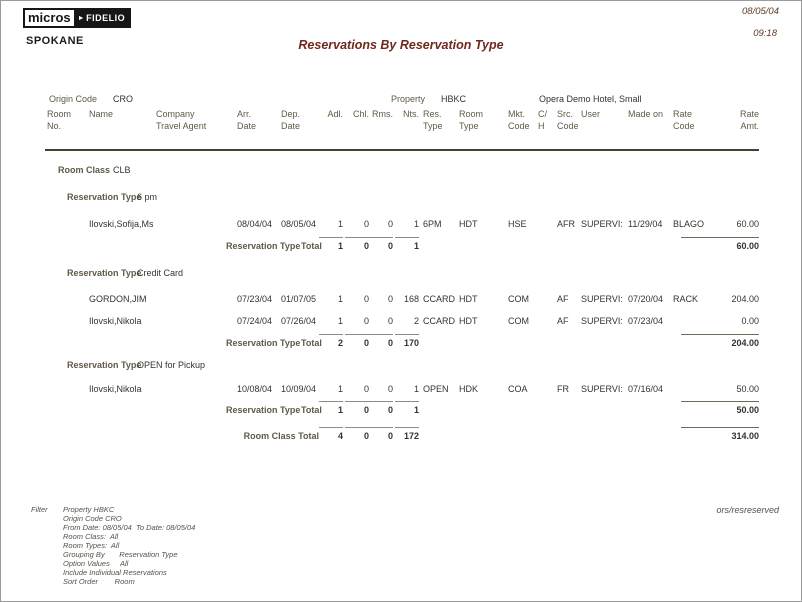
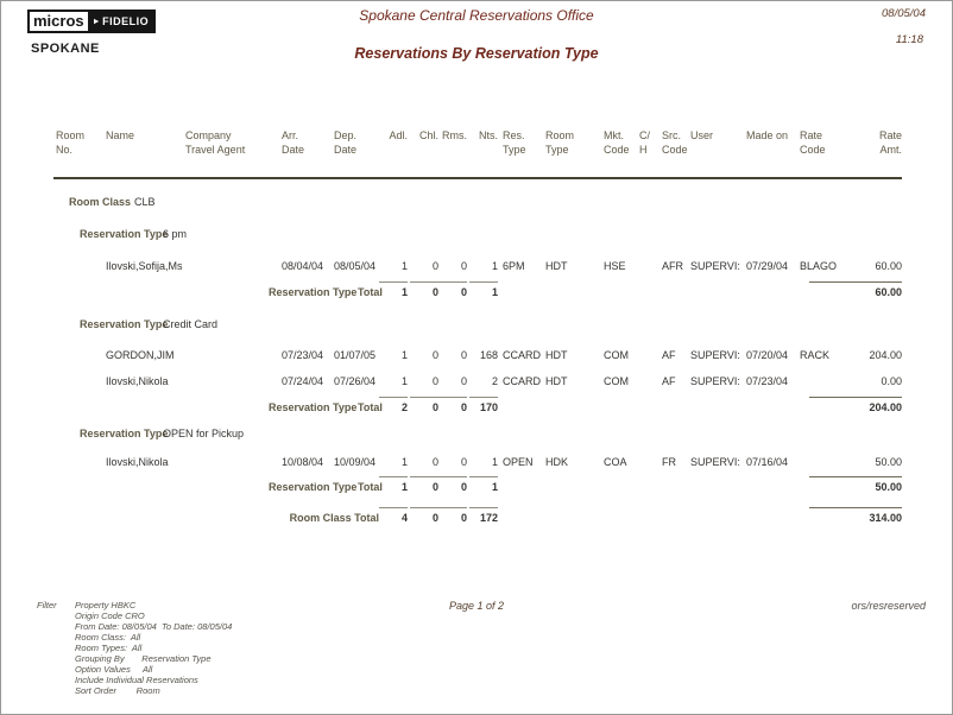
  micros
  FIDELIO
  SPOKANE
+ Spokane Central Reservations Office
  Reservations By Reservation Type
  08/05/04
- 09:18
+ 11:18
- Origin Code
- CRO
- Property
- HBKC
- Opera Demo Hotel, Small
  Room
  Name
  Company
  Arr.
  Dep.
  Adl.
  Chl.
  Rms.
  Nts.
  Res.
  Room
  Mkt.
  C/
  Src.
  User
  Made on
  Rate
  Rate
  No.
  Travel Agent
  Date
  Date
  Type
  Type
  Code
  H
  Code
  Code
  Amt.
  Room Class
  CLB
  Reservation Type
  6 pm
  Ilovski,Sofija,Ms
  08/04/04
  08/05/04
  1
  0
  0
  1
  6PM
  HDT
  HSE
  AFR
  SUPERVI:
- 11/29/04
+ 07/29/04
  BLAGO
  60.00
  Reservation Type
  Total
  1
  0
  0
  1
  60.00
  Reservation Type
  Credit Card
  GORDON,JIM
  07/23/04
  01/07/05
  1
  0
  0
  168
  CCARD
  HDT
  COM
  AF
  SUPERVI:
  07/20/04
  RACK
  204.00
  Ilovski,Nikola
  07/24/04
  07/26/04
  1
  0
  0
  2
  CCARD
  HDT
  COM
  AF
  SUPERVI:
  07/23/04
  0.00
  Reservation Type
  Total
  2
  0
  0
  170
  204.00
  Reservation Type
  OPEN for Pickup
  Ilovski,Nikola
  10/08/04
  10/09/04
  1
  0
  0
  1
  OPEN
  HDK
  COA
  FR
  SUPERVI:
  07/16/04
  50.00
  Reservation Type
  Total
  1
  0
  0
  1
  50.00
  Room Class Total
  4
  0
  0
  172
  314.00
  Filter
  Property HBKC
  Origin Code CRO
  From Date: 08/05/04 To Date: 08/05/04
  Room Class: All
  Room Types: All
  Grouping By Reservation Type
  Option Values All
  Include Individual Reservations
  Sort Order Room
+ Page 1 of 2
  ors/resreserved
